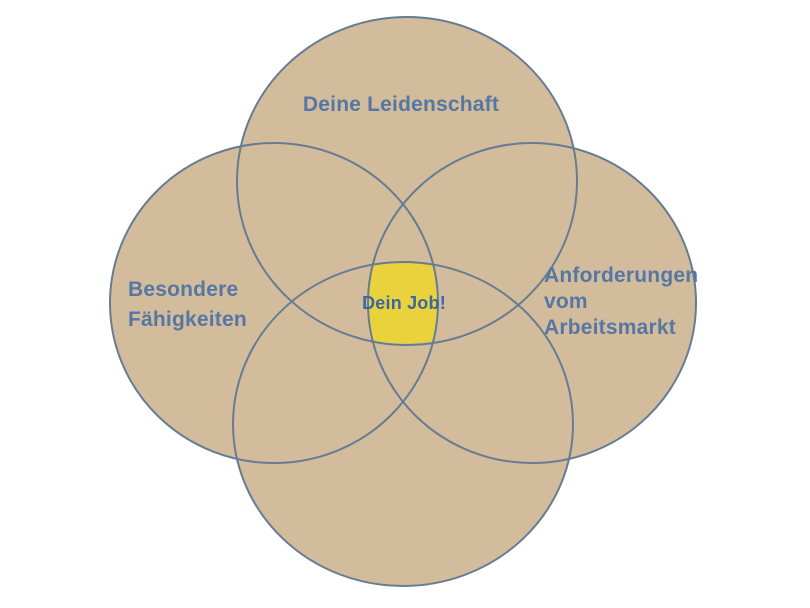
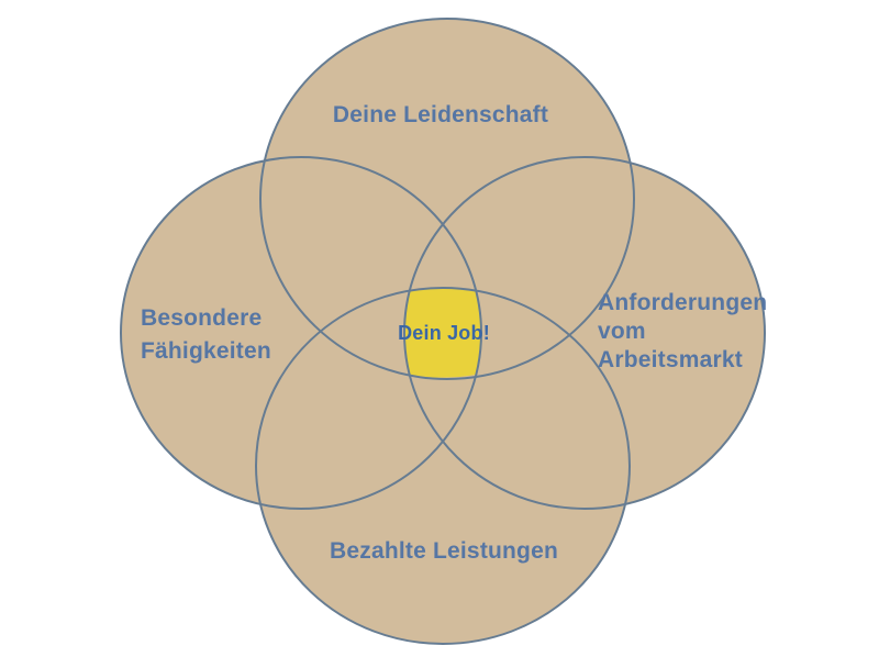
  Deine Leidenschaft
  Besondere
  Fähigkeiten
  Anforderungen
  vom
  Arbeitsmarkt
+ Bezahlte Leistungen
  Dein Job!
